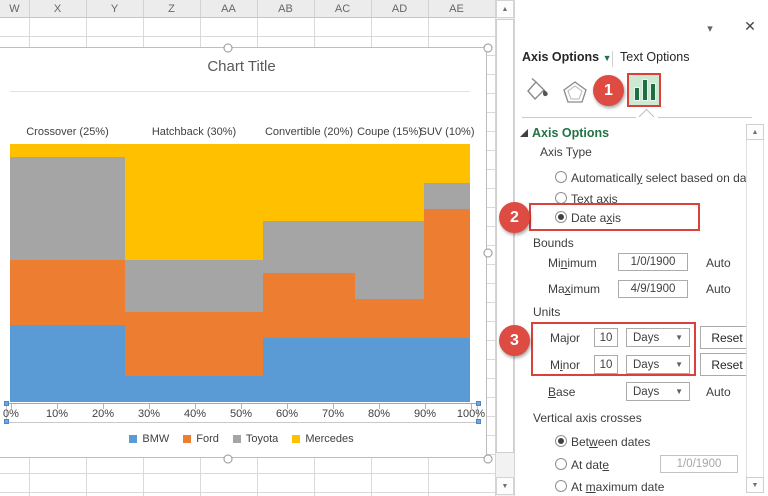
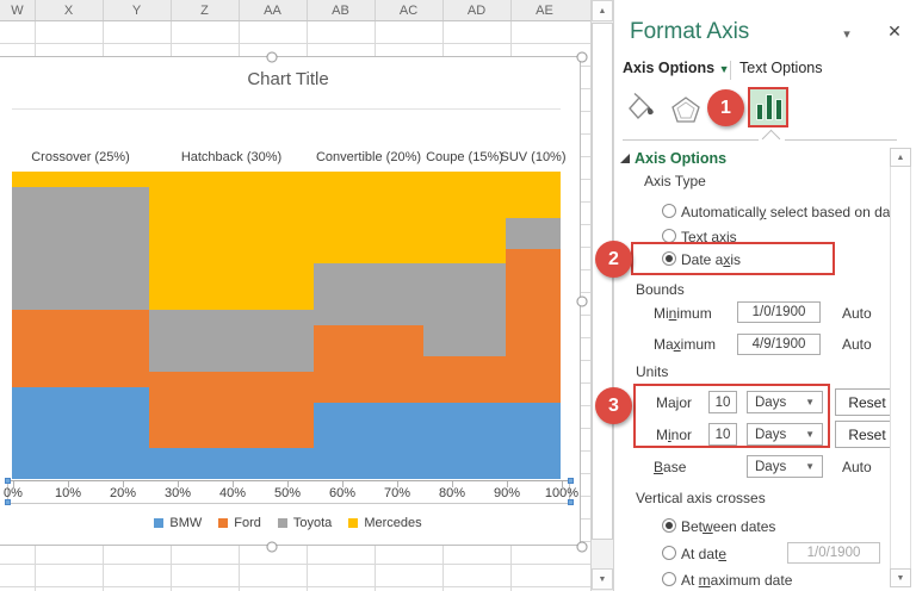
  W
  X
  Y
  Z
  AA
  AB
  AC
  AD
  AE
  Chart Title
  Crossover (25%)
  Hatchback (30%)
  Convertible (20%)
  Coupe (15%)
  SUV (10%)
  0%
  10%
  20%
  30%
  40%
  50%
  60%
  70%
  80%
  90%
  100%
  BMW
  Ford
  Toyota
  Mercedes
+ Format Axis
  ▾
  ✕
  Axis Options ▼
  Text Options
  1
  Axis Options
  Axis Type
  Automatically select based on da
  Text axis
  Date axis
  Bounds
  Minimum
  1/0/1900
  Auto
  Maximum
  4/9/1900
  Auto
  Units
  Major
  10
  Days
  ▼
  Reset
  Minor
  10
  Days
  ▼
  Reset
  Base
  Days
  ▼
  Auto
  Vertical axis crosses
  Between dates
  At date
  1/0/1900
  At maximum date
  2
  3
